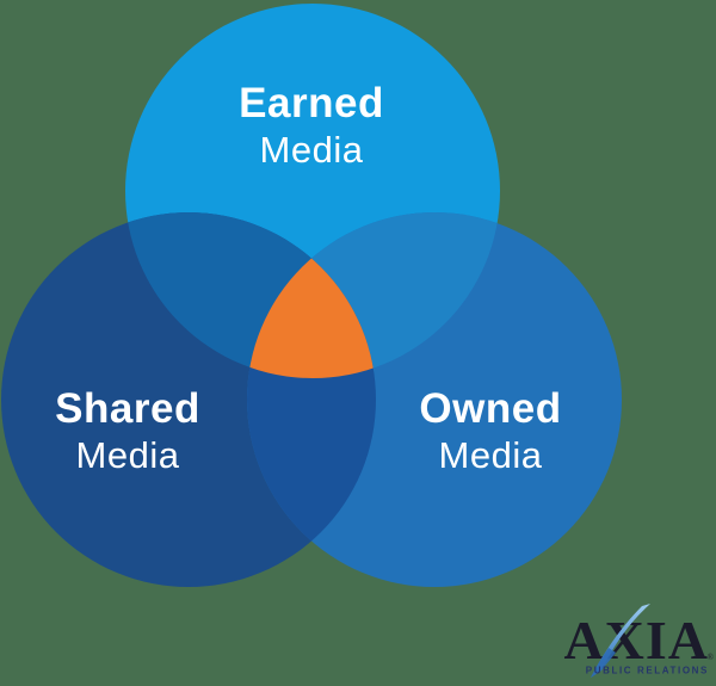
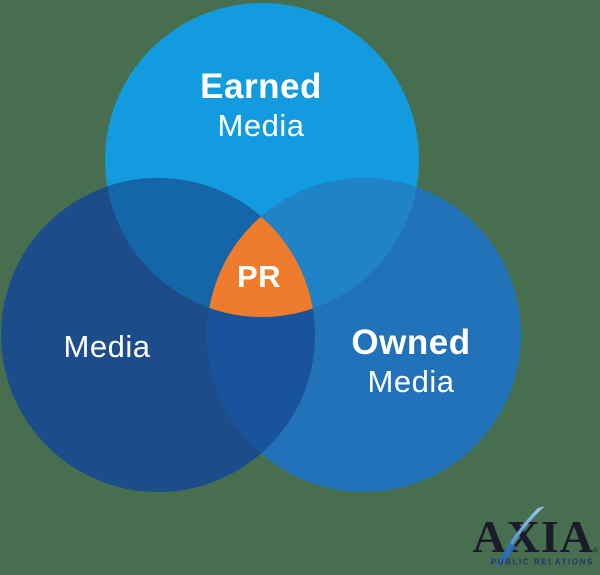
  Earned
  Media
- Shared
  Media
  Owned
  Media
+ PR
  AXIA
  ®
  PUBLIC RELATIONS
